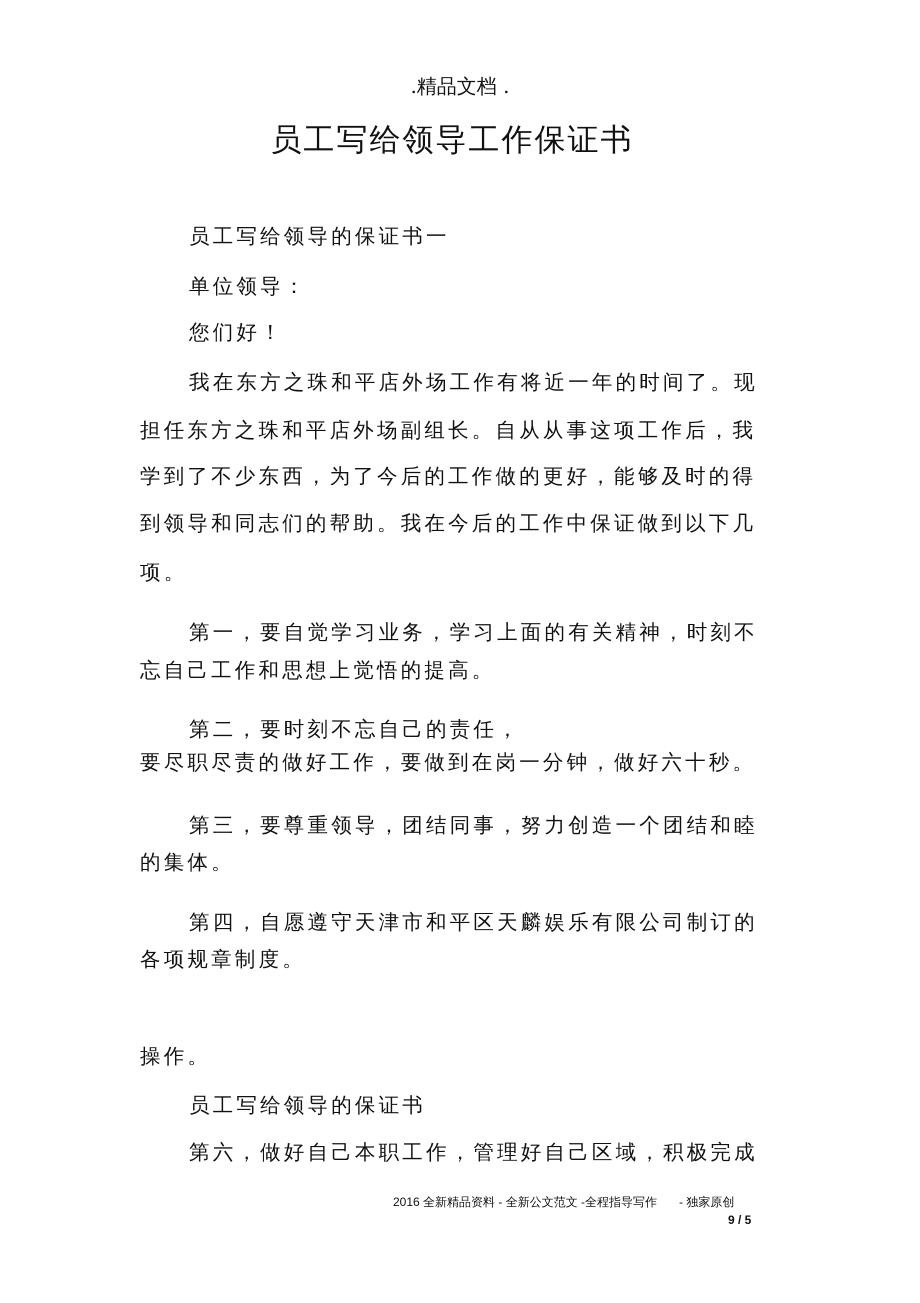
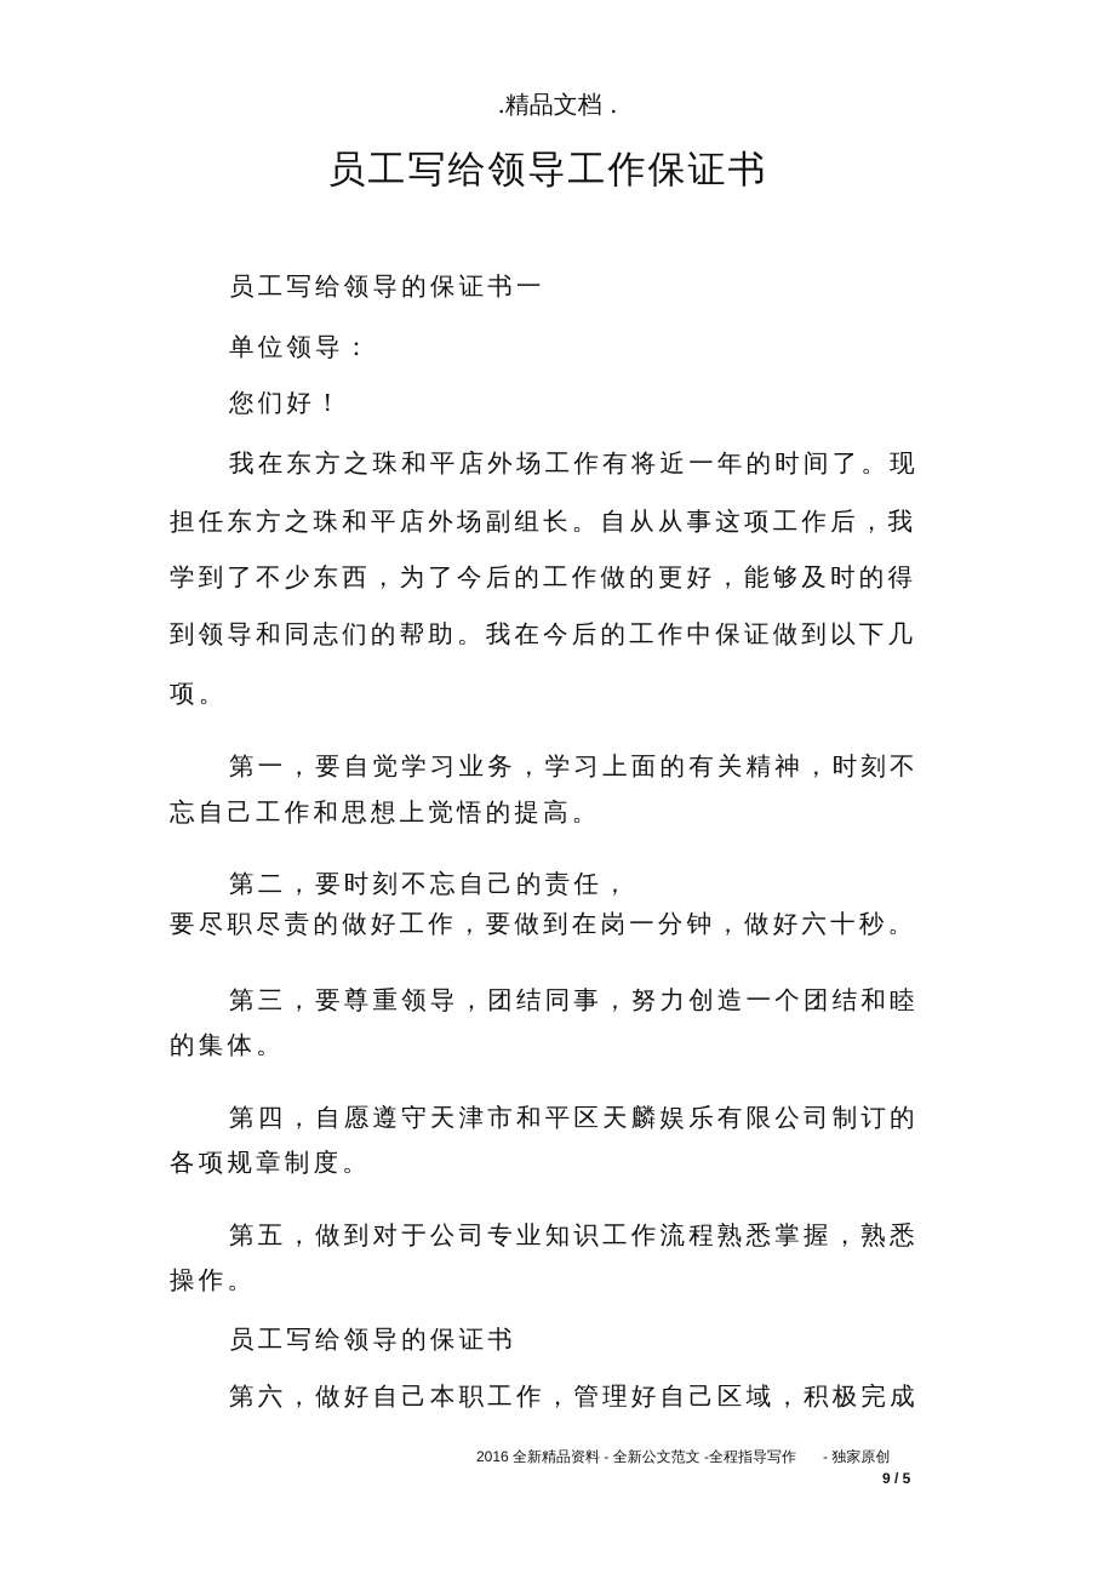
  .精品文档 .
  员工写给领导工作保证书
  员工写给领导的保证书一
  单位领导：
  您们好！
  我在东方之珠和平店外场工作有将近一年的时间了。现
  担任东方之珠和平店外场副组长。自从从事这项工作后，我
  学到了不少东西，为了今后的工作做的更好，能够及时的得
  到领导和同志们的帮助。我在今后的工作中保证做到以下几
  项。
  第一，要自觉学习业务，学习上面的有关精神，时刻不
  忘自己工作和思想上觉悟的提高。
  第二，要时刻不忘自己的责任，
  要尽职尽责的做好工作，要做到在岗一分钟，做好六十秒。
  第三，要尊重领导，团结同事，努力创造一个团结和睦
  的集体。
  第四，自愿遵守天津市和平区天麟娱乐有限公司制订的
  各项规章制度。
+ 第五，做到对于公司专业知识工作流程熟悉掌握，熟悉
  操作。
  员工写给领导的保证书
  第六，做好自己本职工作，管理好自己区域，积极完成
  2016 全新精品资料 - 全新公文范文 -全程指导写作 - 独家原创
  9 / 5
